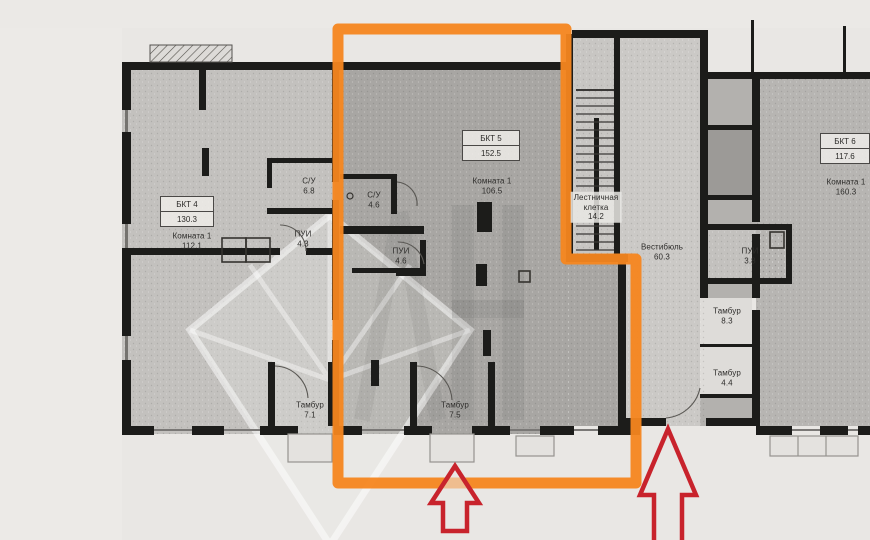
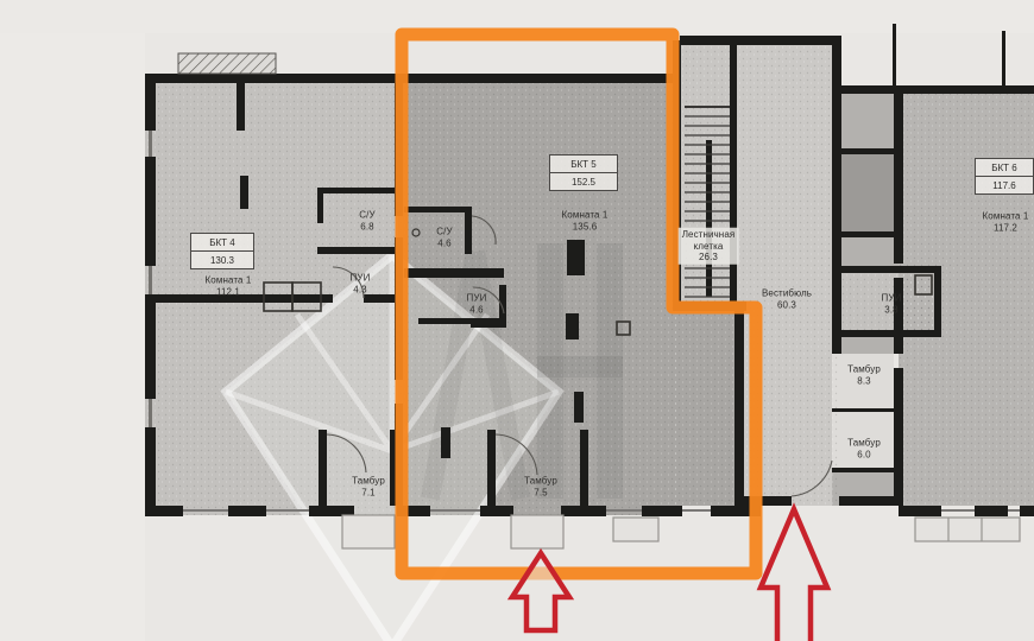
  БКТ 4
  130.3
  Комната 1
  112.1
  С/У
  6.8
  ПУИ
  4.3
  Тамбур
  7.1
  БКТ 5
  152.5
  Комната 1
- 106.5
+ 135.6
  С/У
  4.6
  ПУИ
  4.6
  Тамбур
  7.5
  Лестничная
  клетка
- 14.2
+ 26.3
  Вестибюль
  60.3
  ПУИ
  3.8
  Тамбур
  8.3
  Тамбур
- 4.4
+ 6.0
  БКТ 6
  117.6
  Комната 1
- 160.3
+ 117.2
